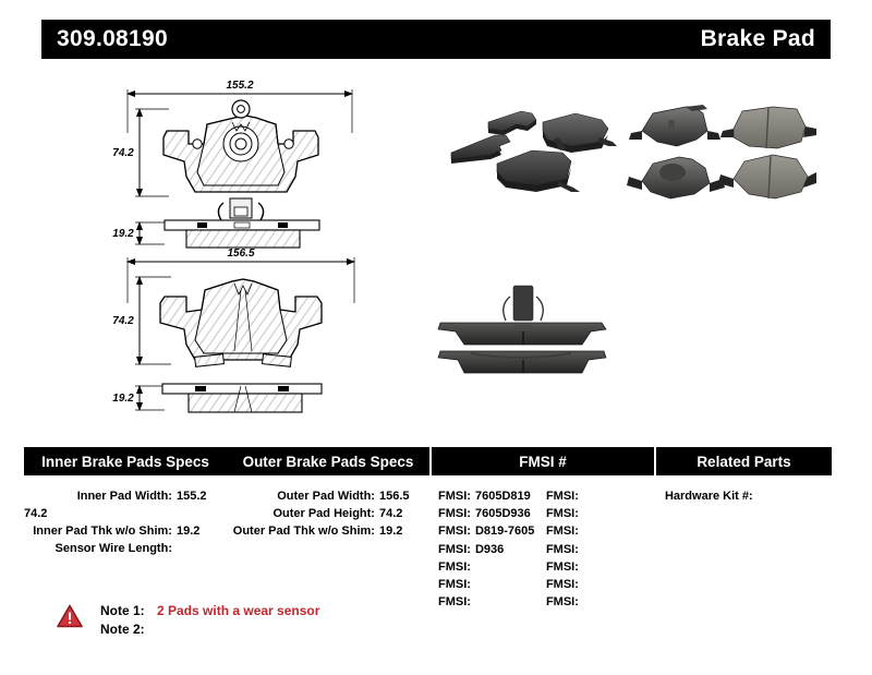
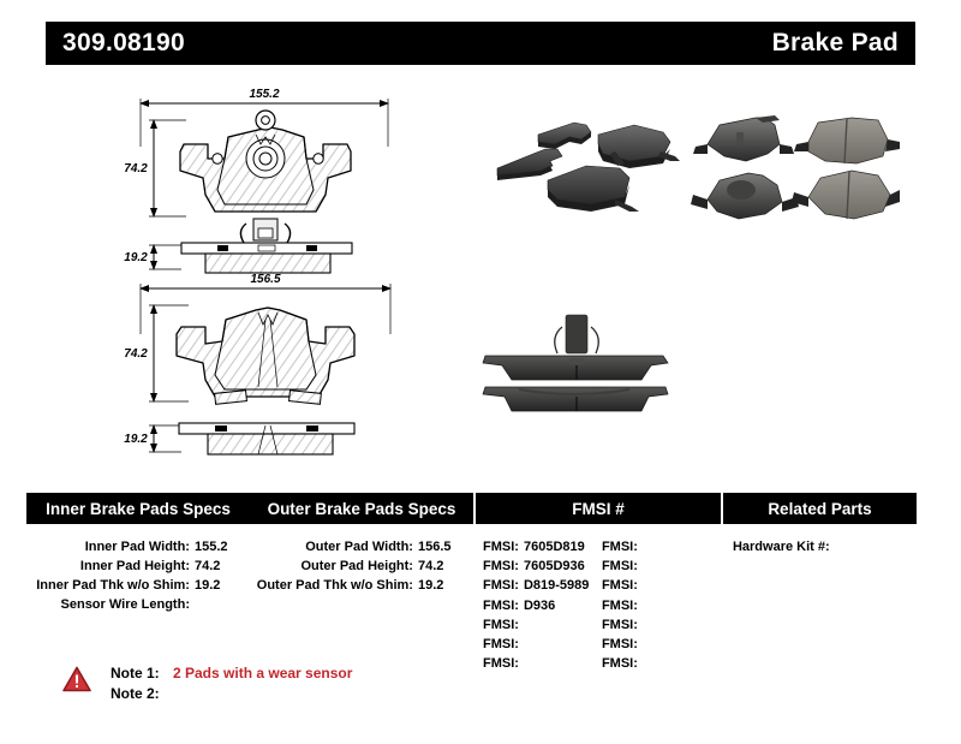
  309.08190
  Brake Pad
  155.2
  74.2
  19.2
  156.5
  74.2
  19.2
  Inner Brake Pads Specs
  Outer Brake Pads Specs
  FMSI #
  Related Parts
  Inner Pad Width:
  155.2
+ Inner Pad Height:
  74.2
  Inner Pad Thk w/o Shim:
  19.2
  Sensor Wire Length:
  Outer Pad Width:
  156.5
  Outer Pad Height:
  74.2
  Outer Pad Thk w/o Shim:
  19.2
  FMSI:
  7605D819
  FMSI:
  7605D936
  FMSI:
- D819-7605
+ D819-5989
  FMSI:
  D936
  FMSI:
  FMSI:
  FMSI:
  FMSI:
  FMSI:
  FMSI:
  FMSI:
  FMSI:
  FMSI:
  FMSI:
  Hardware Kit #:
  Note 1:
  2 Pads with a wear sensor
  Note 2:
